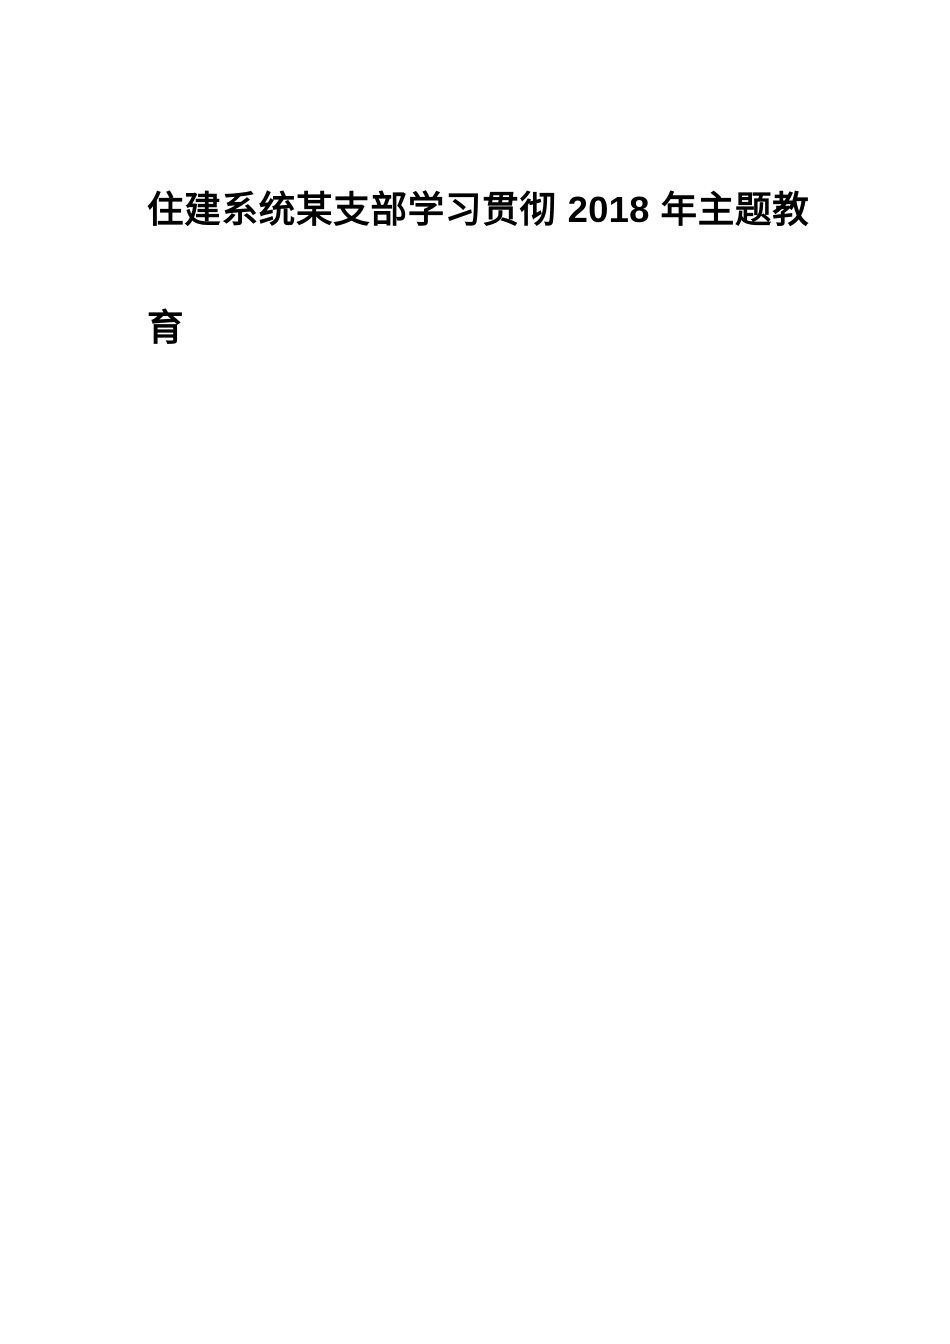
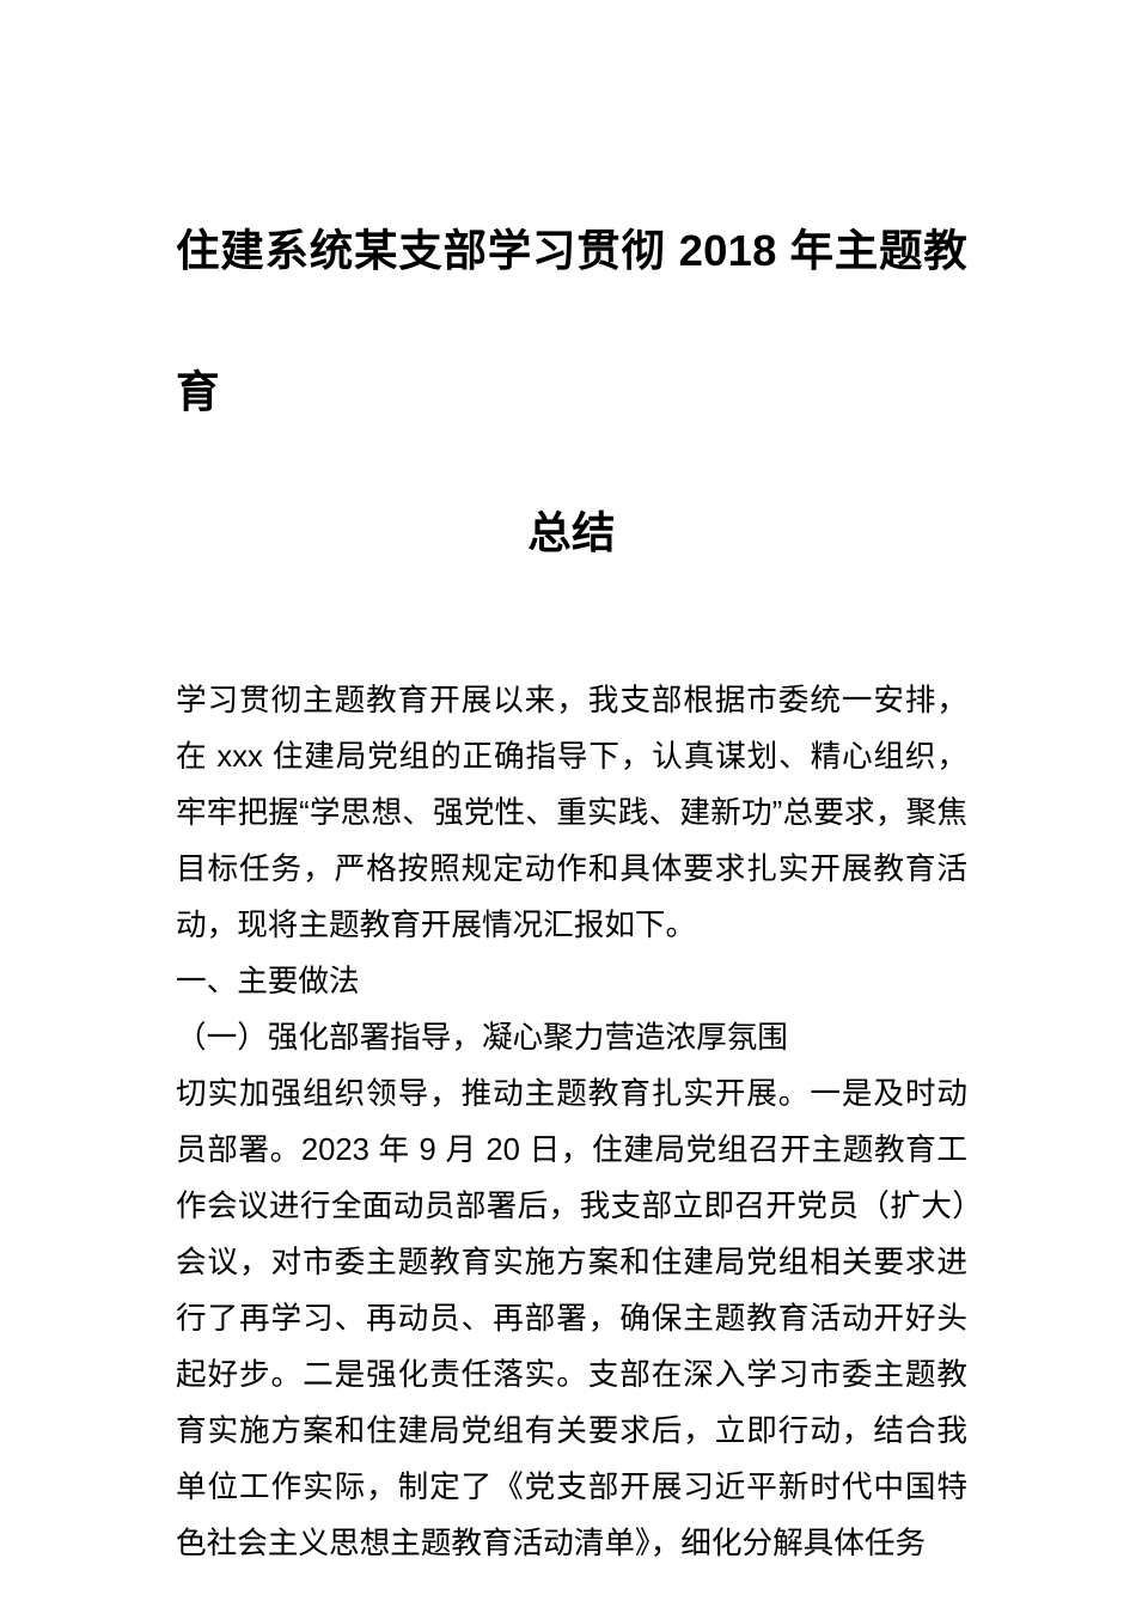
  住建系统某支部学习贯彻 2018 年主题教育
+ 总结
+ 学习贯彻主题教育开展以来，我支部根据市委统一安排，在 xxx 住建局党组的正确指导下，认真谋划、精心组织，牢牢把握“学思想、强党性、重实践、建新功”总要求，聚焦目标任务，严格按照规定动作和具体要求扎实开展教育活动，现将主题教育开展情况汇报如下。
+ 一、主要做法
+ （一）强化部署指导，凝心聚力营造浓厚氛围
+ 切实加强组织领导，推动主题教育扎实开展。一是及时动员部署。2023 年 9 月 20 日，住建局党组召开主题教育工作会议进行全面动员部署后，我支部立即召开党员（扩大）会议，对市委主题教育实施方案和住建局党组相关要求进行了再学习、再动员、再部署，确保主题教育活动开好头起好步。二是强化责任落实。支部在深入学习市委主题教育实施方案和住建局党组有关要求后，立即行动，结合我单位工作实际，制定了《党支部开展习近平新时代中国特色社会主义思想主题教育活动清单》，细化分解具体任务
